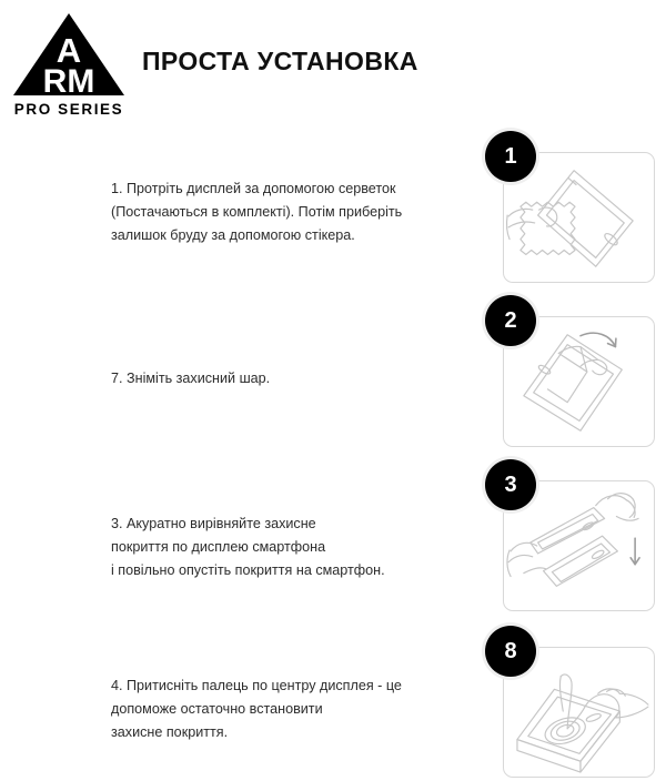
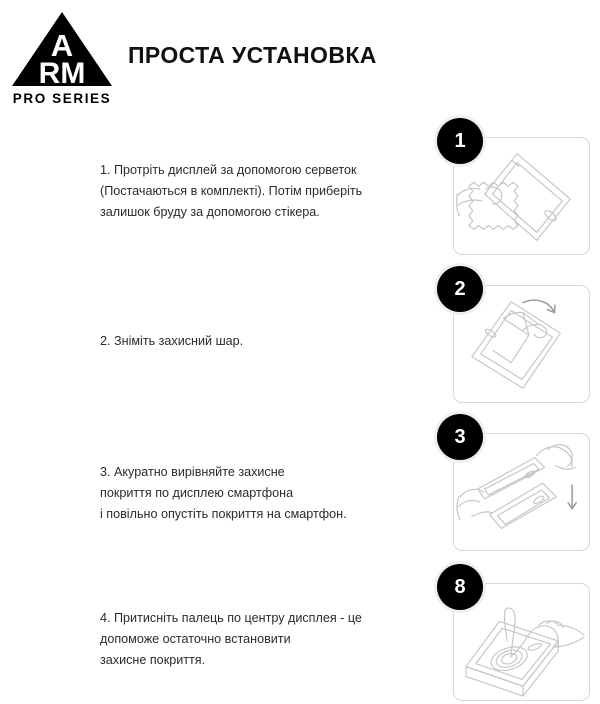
  A
  RM
  PRO SERIES
  ПРОСТА УСТАНОВКА
  1. Протріть дисплей за допомогою серветок
  (Постачаються в комплекті). Потім приберіть
  залишок бруду за допомогою стікера.
- 7. Зніміть захисний шар.
+ 2. Зніміть захисний шар.
  3. Акуратно вирівняйте захисне
  покриття по дисплею смартфона
  і повільно опустіть покриття на смартфон.
  4. Притисніть палець по центру дисплея - це
  допоможе остаточно встановити
  захисне покриття.
  1
  2
  3
  8
